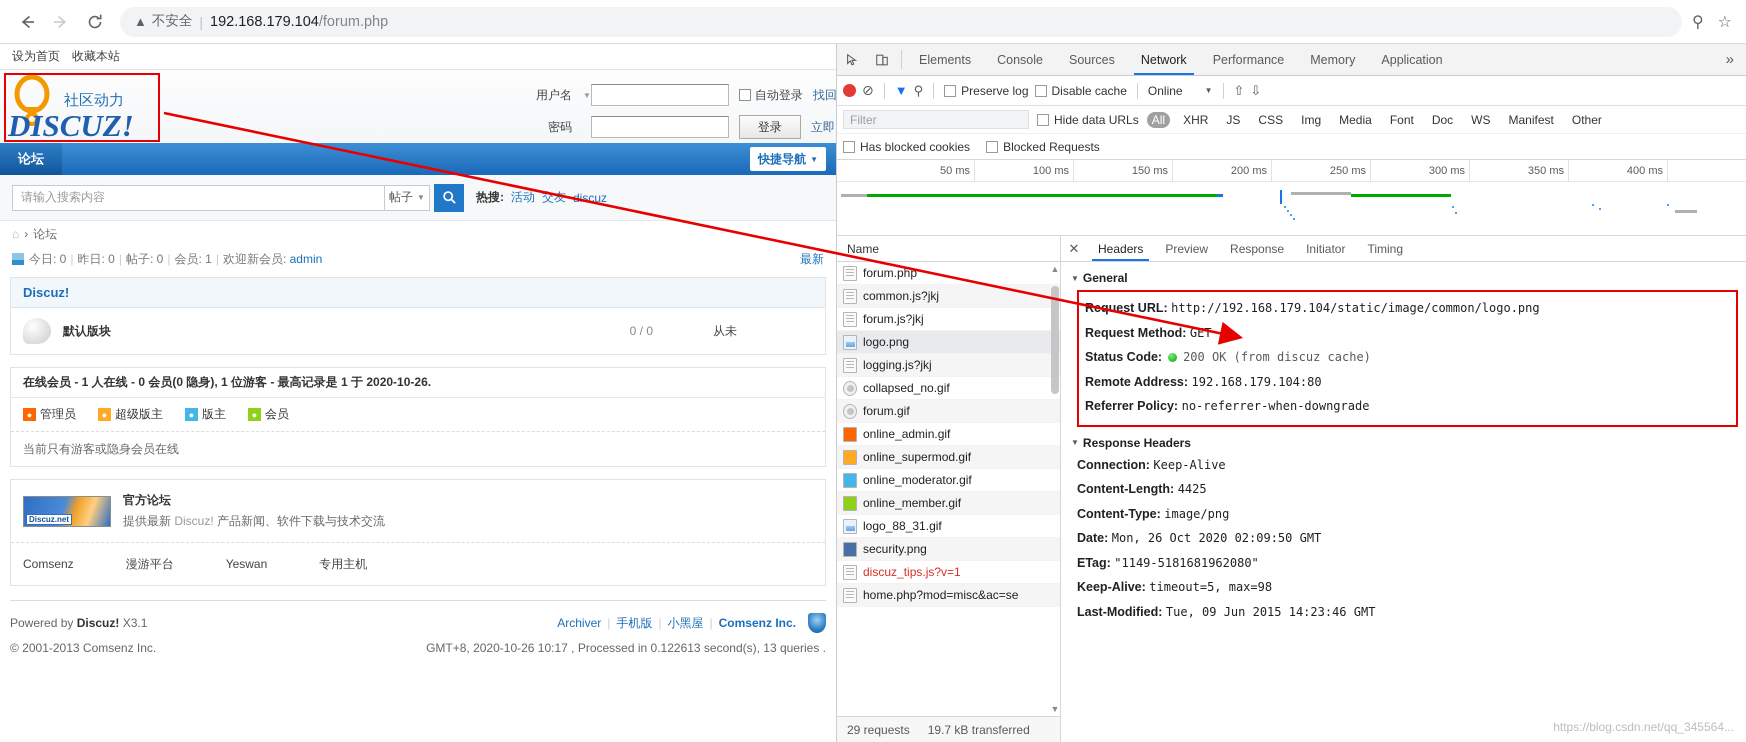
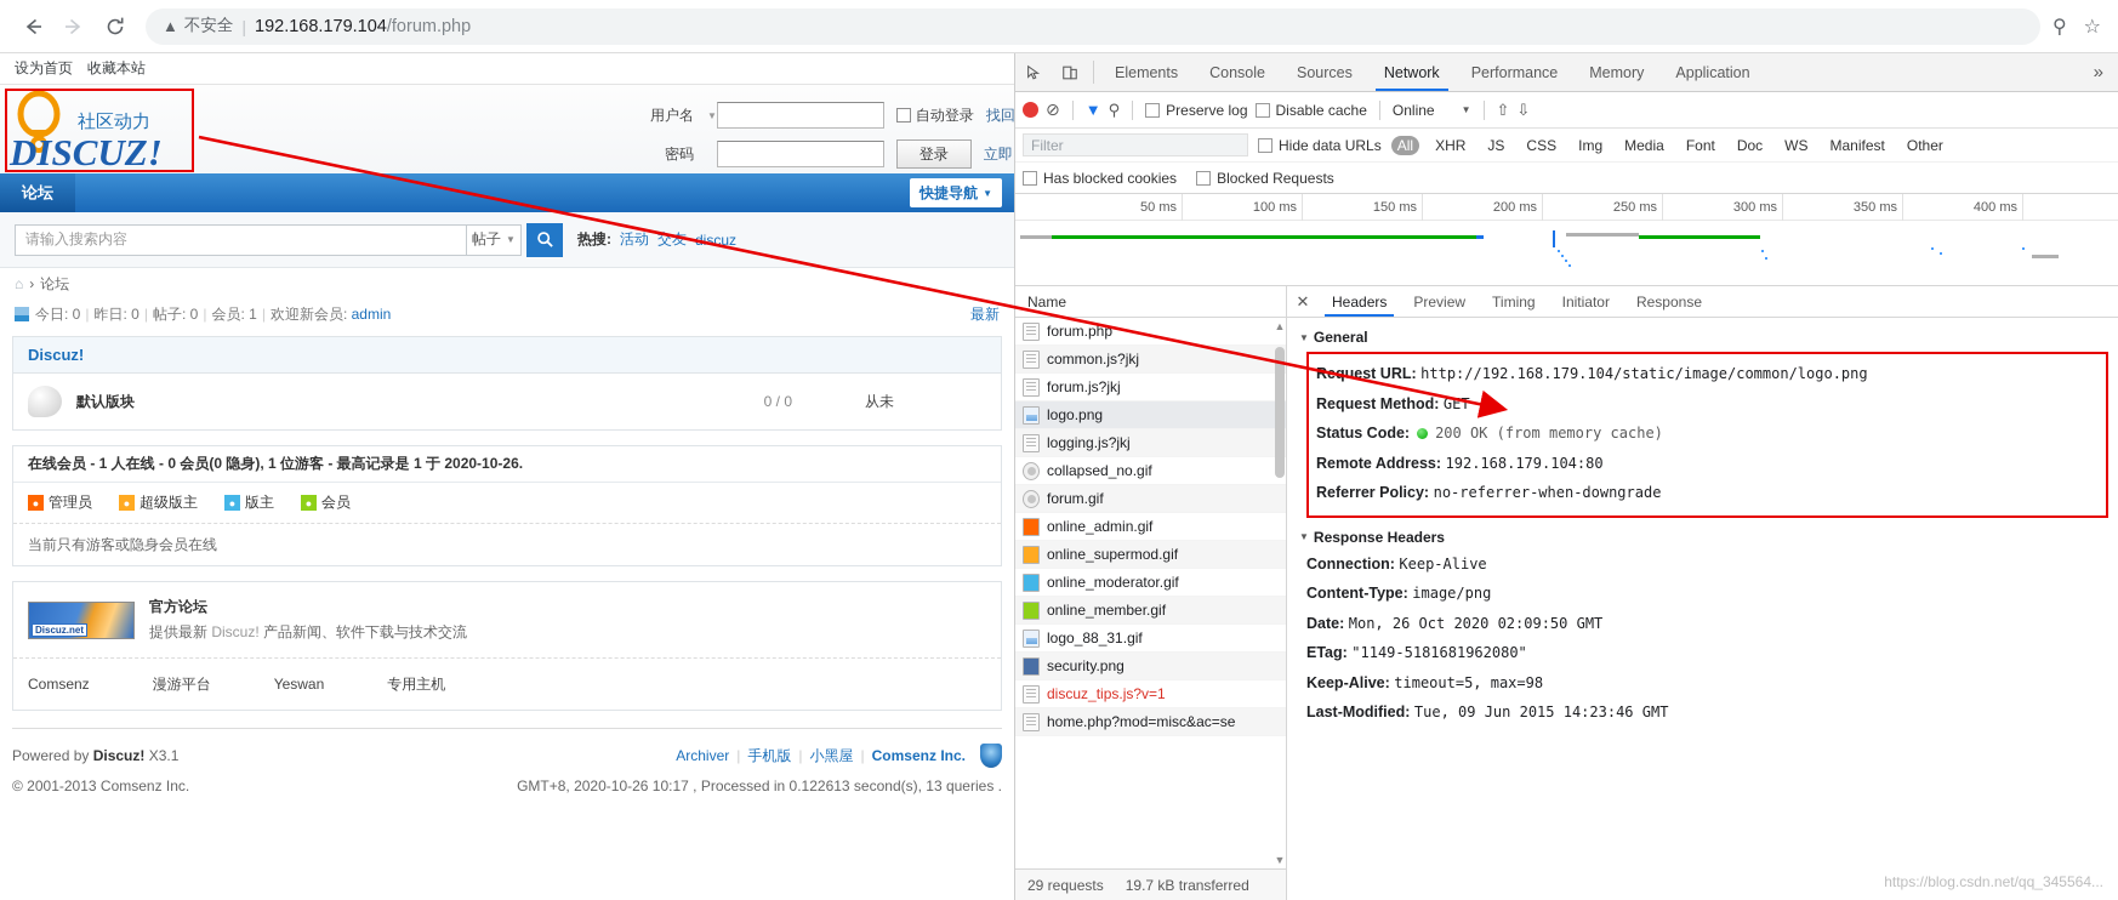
  ▲
  不安全
  |
  192.168.179.104
  /forum.php
  ⚲
  ☆
  设为首页
  收藏本站
  社区动力
  DISCUZ!
  用户名
  ▼
  自动登录
  找回
  密码
  登录
  立即
  论坛
  快捷导航
  ▼
  请输入搜索内容
  帖子
  ▼
  热搜:
  活动
  交友
  discuz
  ⌂
  ›
  论坛
  今日
  :
  0
  |
  昨日
  :
  0
  |
  帖子
  :
  0
  |
  会员
  :
  1
  |
  欢迎新会员
  :
  admin
  最新
  Discuz!
  默认版块
  0 / 0
  从未
  在线会员 - 1 人在线 - 0 会员(0 隐身), 1 位游客 - 最高记录是 1 于 2020-10-26.
  ●
  管理员
  ●
  超级版主
  ●
  版主
  ●
  会员
  当前只有游客或隐身会员在线
  Discuz.net
  官方论坛
  提供最新 Discuz! 产品新闻、软件下载与技术交流
  Comsenz
  漫游平台
  Yeswan
  专用主机
  Powered by Discuz! X3.1
  Archiver
  |
  手机版
  |
  小黑屋
  |
  Comsenz Inc.
  © 2001-2013 Comsenz Inc.
  GMT+8, 2020-10-26 10:17 , Processed in 0.122613 second(s), 13 queries .
  Elements
  Console
  Sources
  Network
  Performance
  Memory
  Application
  »
  ⊘
  ▼
  ⚲
  Preserve log
  Disable cache
  Online
  ▼
  ⇧
  ⇩
  Filter
  Hide data URLs
  All
  XHR
  JS
  CSS
  Img
  Media
  Font
  Doc
  WS
  Manifest
  Other
  Has blocked cookies
  Blocked Requests
  50 ms
  100 ms
  150 ms
  200 ms
  250 ms
  300 ms
  350 ms
  400 ms
  Name
  forum.php
  common.js?jkj
  forum.js?jkj
  logo.png
  logging.js?jkj
  collapsed_no.gif
  forum.gif
  online_admin.gif
  online_supermod.gif
  online_moderator.gif
  online_member.gif
  logo_88_31.gif
  security.png
  discuz_tips.js?v=1
  home.php?mod=misc&ac=se
  ▲
  ▼
  29 requests
  19.7 kB transferred
  ✕
  Headers
  Preview
- Response
+ Timing
  Initiator
- Timing
+ Response
  ▼
  General
  Ruest URL: http://192.168.179.104/static/image/common/logo.png
  Request Method: GET
- Status Code: 200 OK (from discuz cache)
+ Status Code: 200 OK (from memory cache)
  Remote Address: 192.168.179.104:80
  Referrer Policy: no-referrer-when-downgrade
  ▼
  Response Headers
  Connection: Keep-Alive
- Content-Length: 4425
  Content-Type: image/png
  Date: Mon, 26 Oct 2020 02:09:50 GMT
  ETag: "1149-5181681962080"
  Keep-Alive: timeout=5, max=98
  Last-Modified: Tue, 09 Jun 2015 14:23:46 GMT
  https://blog.csdn.net/qq_345564...
